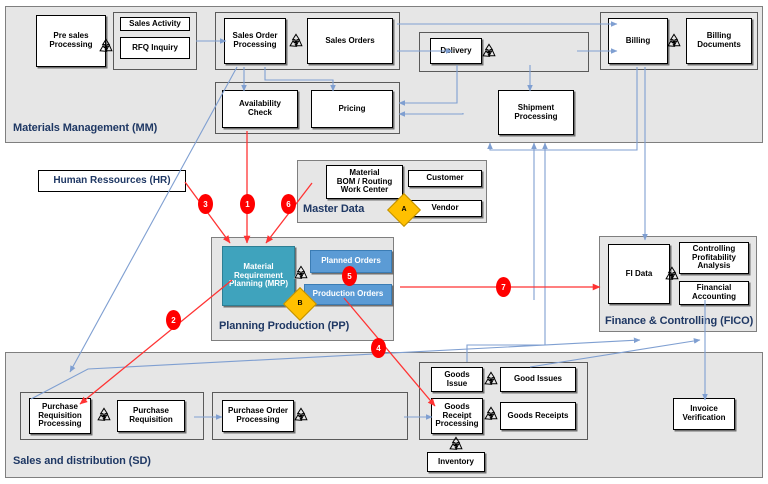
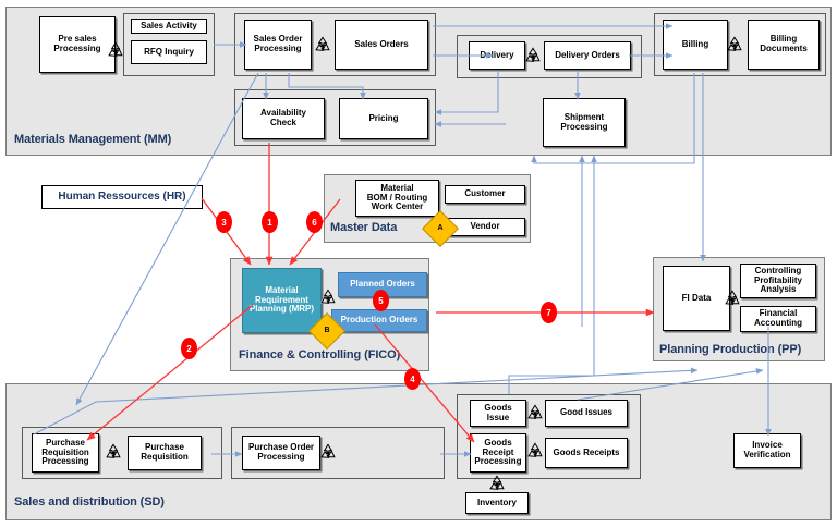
  Materials Management (MM)
  Pre sales
  Processing
  Sales Activity
  RFQ Inquiry
  Sales Order
  Processing
  Sales Orders
  Availability
  Check
  Pricing
  Delivery
+ Delivery Orders
  Shipment
  Processing
  Billing
  Billing
  Documents
  Human Ressources (HR)
  Master Data
  Material
  BOM / Routing
  Work Center
  Customer
  Vendor
- Planning Production (PP)
+ Finance & Controlling (FICO)
  Material
  Requirement
  Planning (MRP)
  Planned Orders
  Production Orders
- Finance & Controlling (FICO)
+ Planning Production (PP)
  FI Data
  Controlling
  Profitability
  Analysis
  Financial
  Accounting
  Sales and distribution (SD)
  Purchase
  Requisition
  Processing
  Purchase
  Requisition
  Purchase Order
  Processing
  Goods
  Issue
  Good Issues
  Goods
  Receipt
  Processing
  Goods Receipts
  Inventory
  Invoice
  Verification
  1
  2
  3
  4
  5
  6
  7
